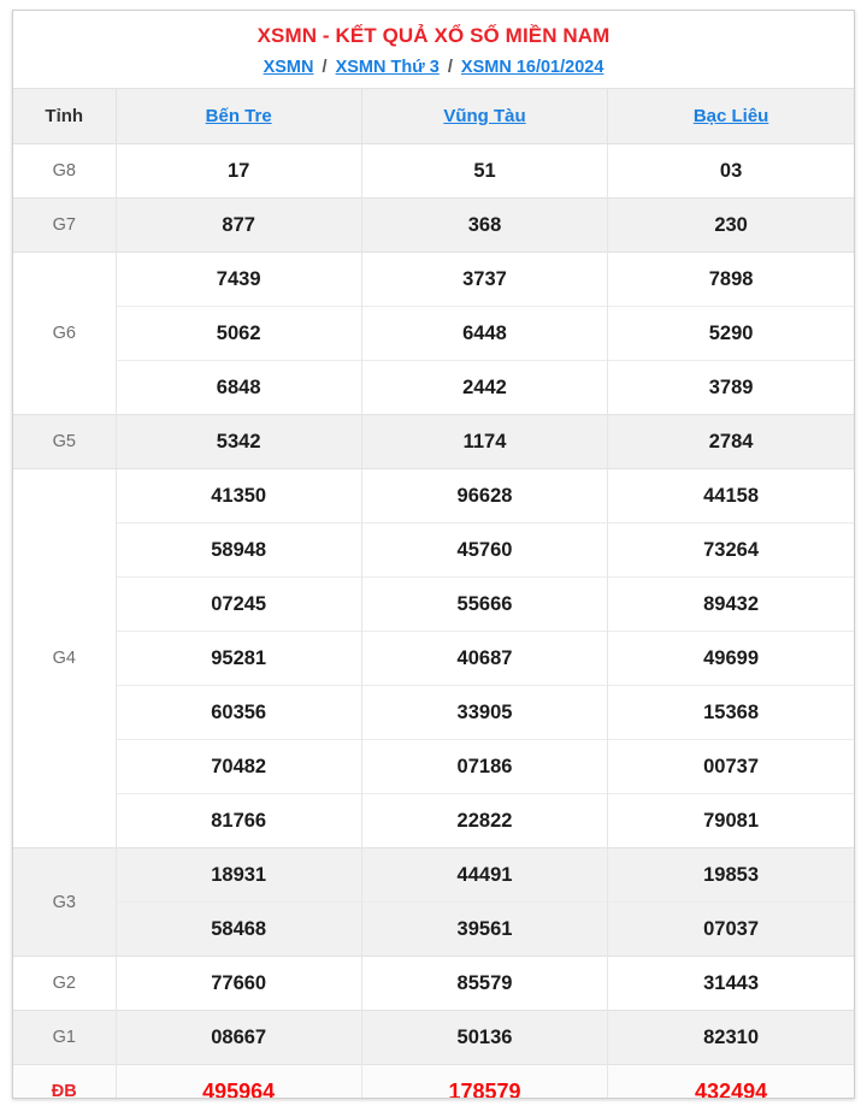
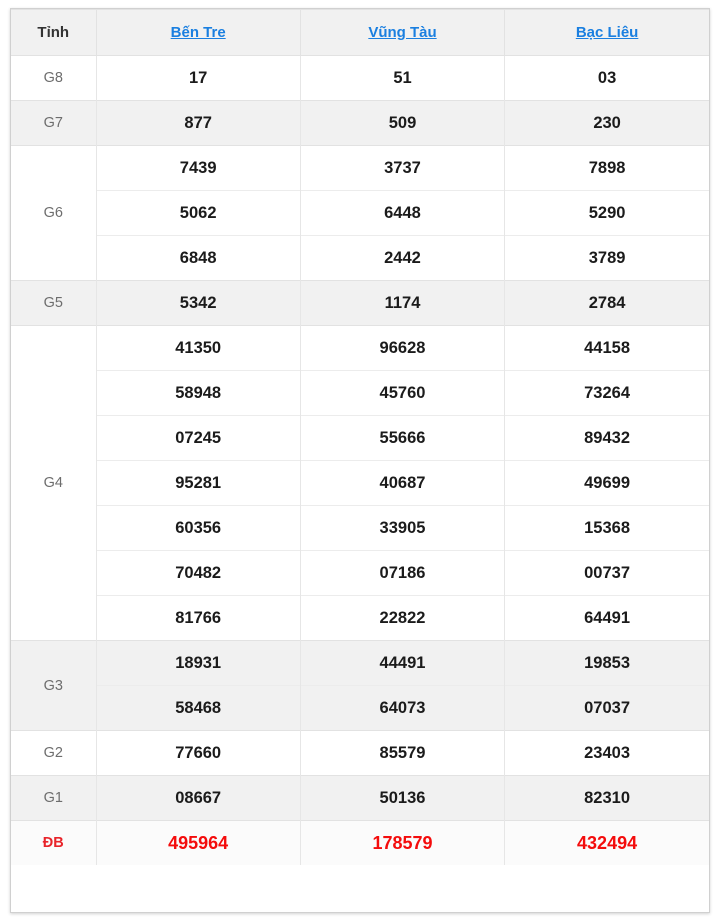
- XSMN - KẾT QUẢ XỔ SỐ MIỀN NAM
- XSMN / XSMN Thứ 3 / XSMN 16/01/2024
  Tỉnh	Bến Tre	Vũng Tàu	Bạc Liêu
  G8	17	51	03
- G7	877	368	230
+ G7	877	509	230
  G6	7439	3737	7898
  5062	6448	5290
  6848	2442	3789
  G5	5342	1174	2784
  G4	41350	96628	44158
  58948	45760	73264
  07245	55666	89432
  95281	40687	49699
  60356	33905	15368
  70482	07186	00737
- 81766	22822	79081
+ 81766	22822	64491
  G3	18931	44491	19853
- 58468	39561	07037
+ 58468	64073	07037
- G2	77660	85579	31443
+ G2	77660	85579	23403
  G1	08667	50136	82310
  ĐB	495964	178579	432494
